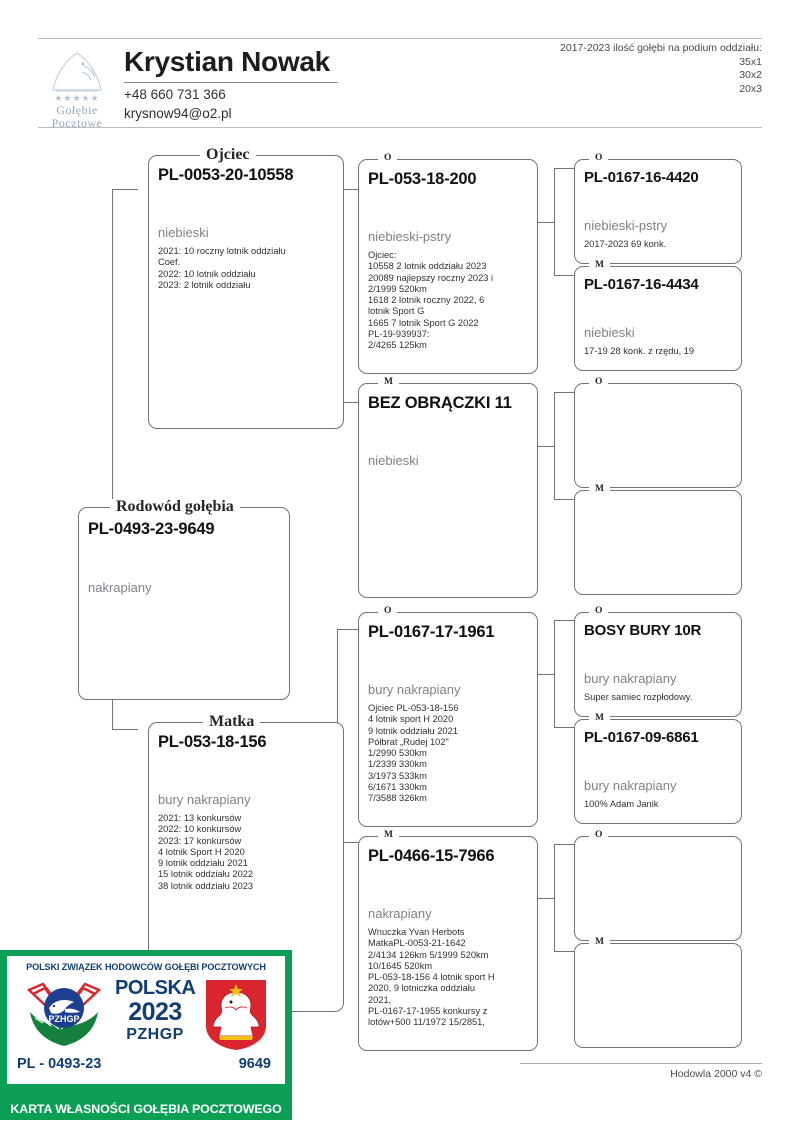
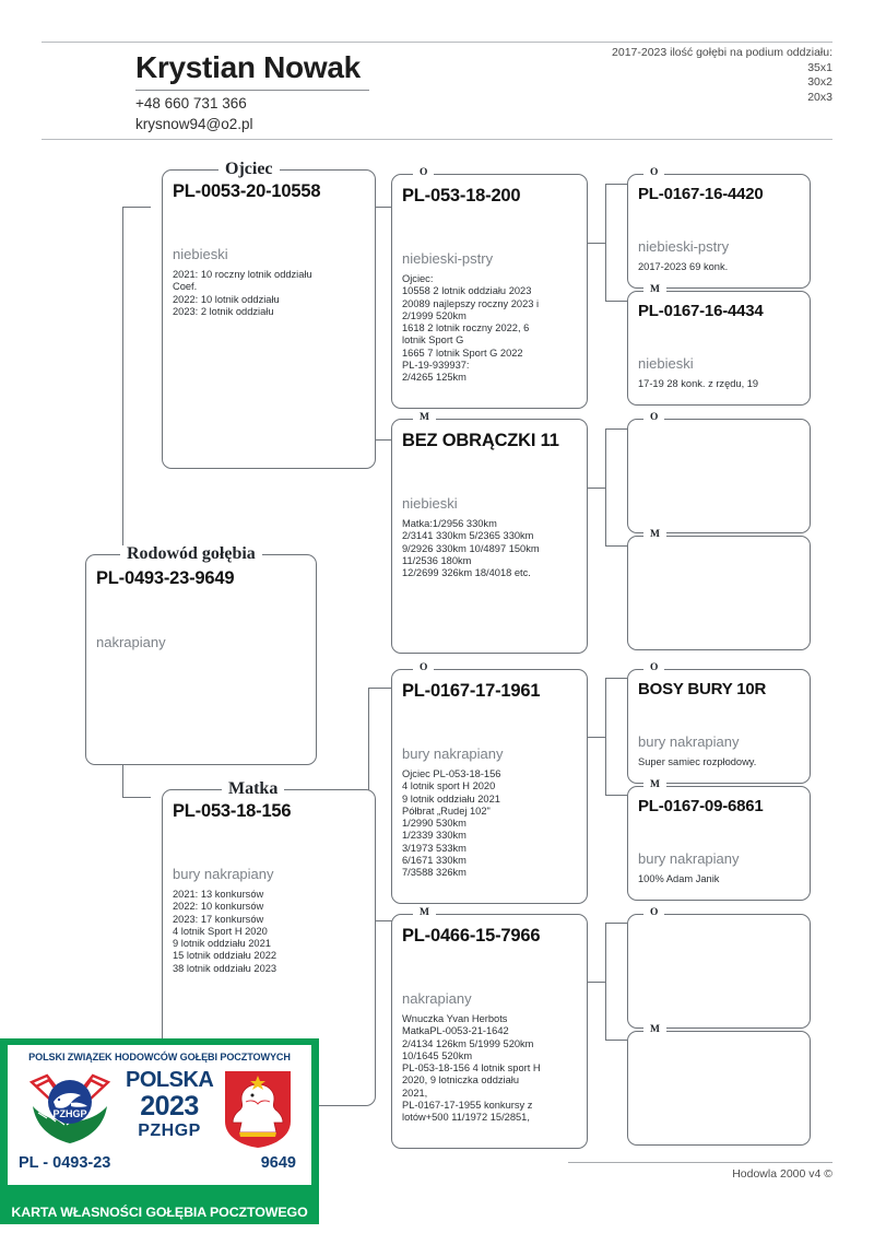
- ★★★★★
- Gołębie
- Pocztowe
  Krystian Nowak
  +48 660 731 366
  krysnow94@o2.pl
  2017-2023 ilość gołębi na podium oddziału:
  35x1
  30x2
  20x3
  PL-0493-23-9649
  nakrapiany
  Rodowód gołębia
  PL-0053-20-10558
  niebieski
  2021: 10 roczny lotnik oddziału
  Coef.
  2022: 10 lotnik oddziału
  2023: 2 lotnik oddziału
  Ojciec
  PL-053-18-156
  bury nakrapiany
  2021: 13 konkursów
  2022: 10 konkursów
  2023: 17 konkursów
  4 lotnik Sport H 2020
  9 lotnik oddziału 2021
  15 lotnik oddziału 2022
  38 lotnik oddziału 2023
  Matka
  PL-053-18-200
  niebieski-pstry
  Ojciec:
  10558 2 lotnik oddziału 2023
  20089 najlepszy roczny 2023 i
  2/1999 520km
  1618 2 lotnik roczny 2022, 6
  lotnik Sport G
  1665 7 lotnik Sport G 2022
  PL-19-939937:
  2/4265 125km
  O
  BEZ OBRĄCZKI 11
  niebieski
+ Matka:1/2956 330km
+ 2/3141 330km 5/2365 330km
+ 9/2926 330km 10/4897 150km
+ 11/2536 180km
+ 12/2699 326km 18/4018 etc.
  M
  PL-0167-17-1961
  bury nakrapiany
  Ojciec PL-053-18-156
  4 lotnik sport H 2020
  9 lotnik oddziału 2021
  Półbrat „Rudej 102"
  1/2990 530km
  1/2339 330km
  3/1973 533km
  6/1671 330km
  7/3588 326km
  O
  PL-0466-15-7966
  nakrapiany
  Wnuczka Yvan Herbots
  MatkaPL-0053-21-1642
  2/4134 126km 5/1999 520km
  10/1645 520km
  PL-053-18-156 4 lotnik sport H
  2020, 9 lotniczka oddziału
  2021,
  PL-0167-17-1955 konkursy z
  lotów+500 11/1972 15/2851,
  M
  PL-0167-16-4420
  niebieski-pstry
  2017-2023 69 konk.
  O
  PL-0167-16-4434
  niebieski
  17-19 28 konk. z rzędu, 19
  M
  O
  M
  BOSY BURY 10R
  bury nakrapiany
  Super samiec rozpłodowy.
  O
  PL-0167-09-6861
  bury nakrapiany
  100% Adam Janik
  M
  O
  M
  Hodowla 2000 v4 ©
  POLSKI ZWIĄZEK HODOWCÓW GOŁĘBI POCZTOWYCH
  PZHGP
  POLSKA
  2023
  PZHGP
  PL - 0493-23
  9649
  KARTA WŁASNOŚCI GOŁĘBIA POCZTOWEGO
